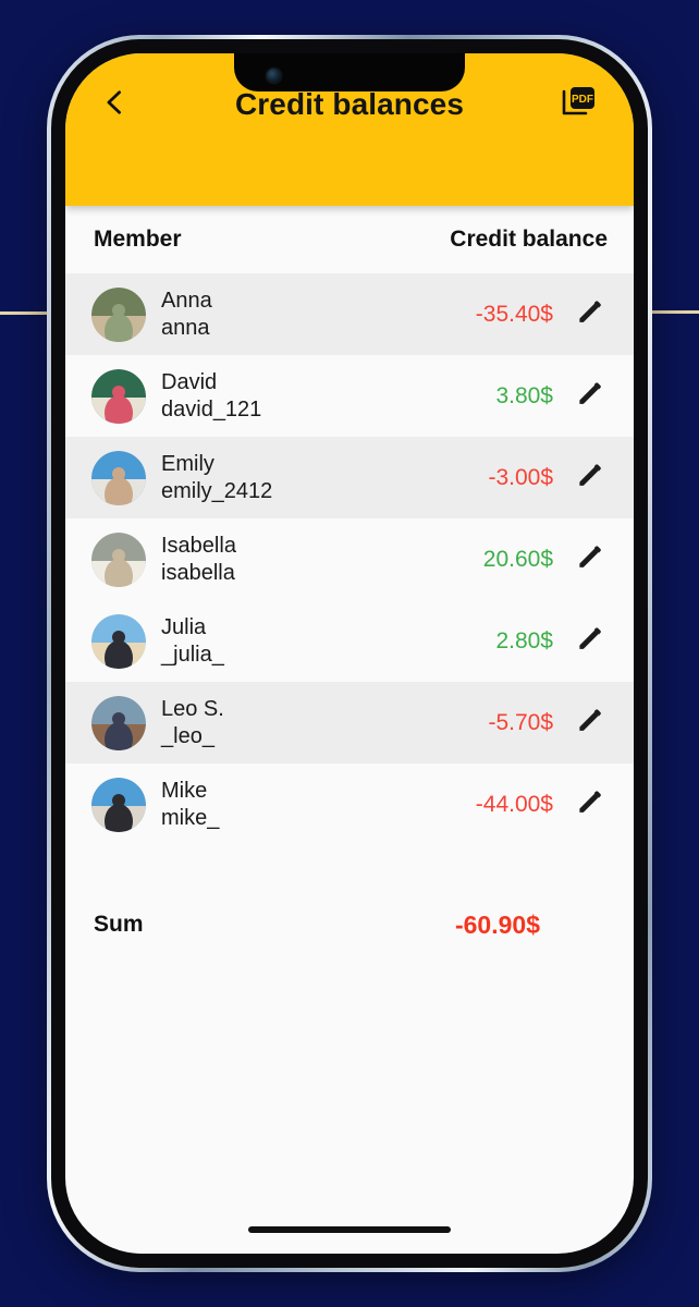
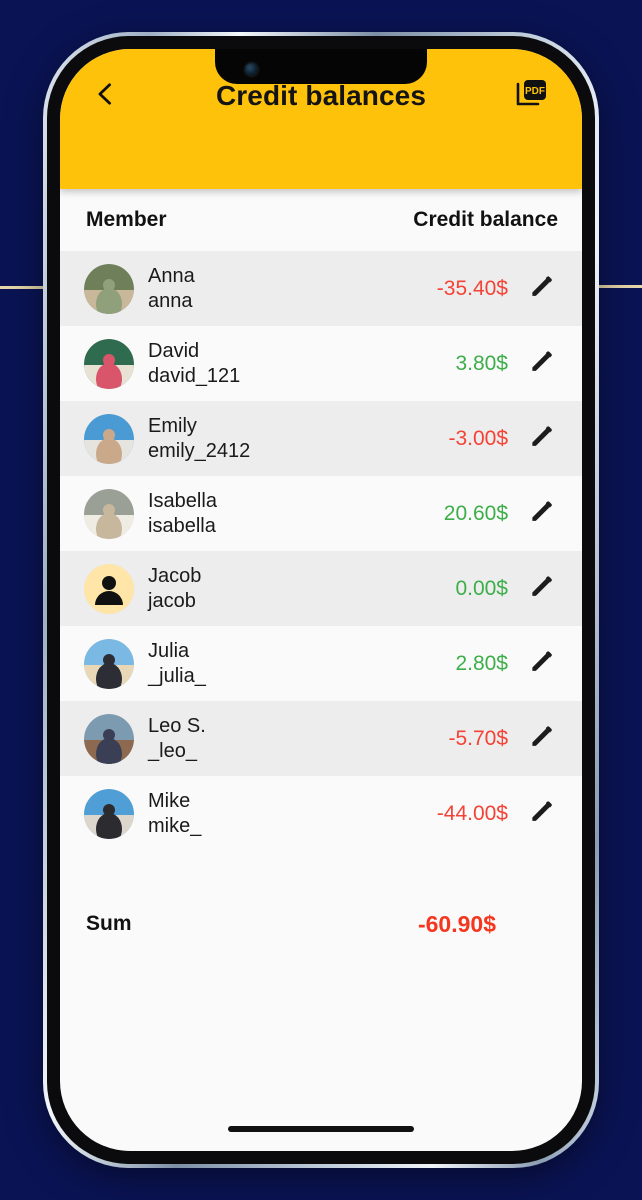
  Credit balances
  PDF
  Member
  Credit balance
  Anna
  anna
  -35.40$
  David
  david_121
  3.80$
  Emily
  emily_2412
  -3.00$
  Isabella
  isabella
  20.60$
+ Jacob
+ jacob
+ 0.00$
  Julia
  _julia_
  2.80$
  Leo S.
  _leo_
  -5.70$
  Mike
  mike_
  -44.00$
  Sum
  -60.90$
